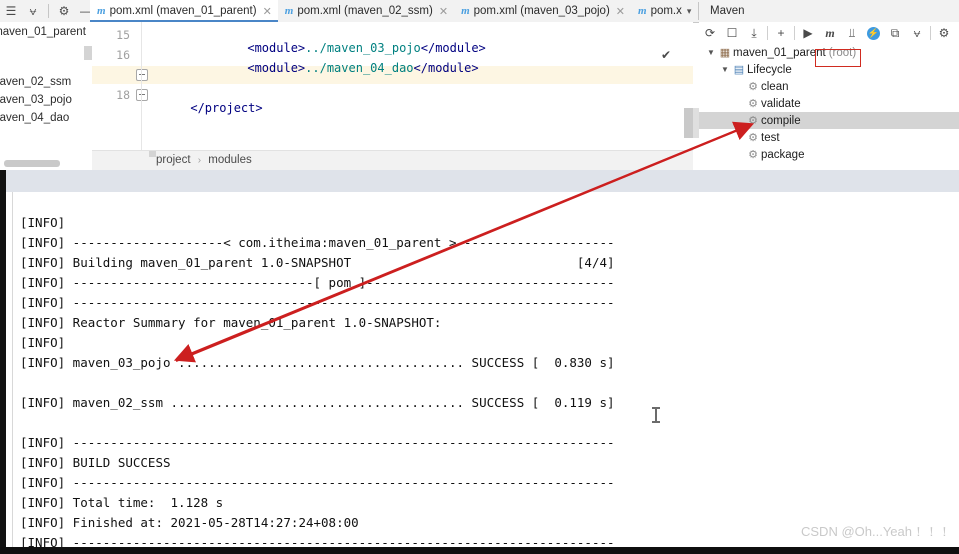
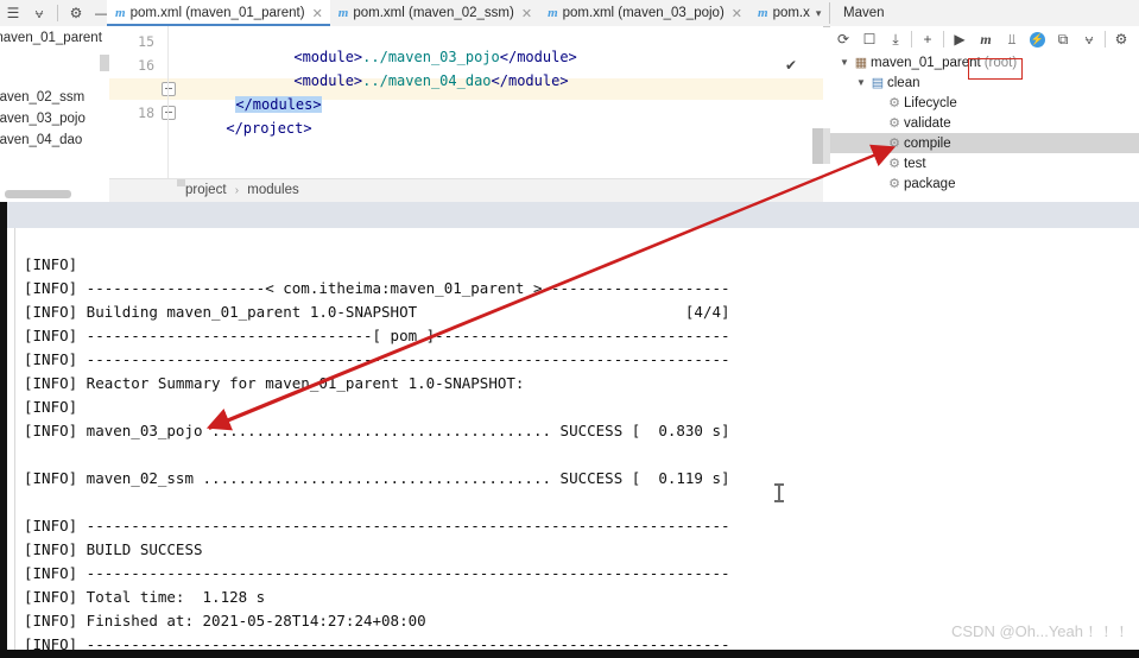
  ☰
  ⩝
  ⚙
  —
  m
  pom.xml (maven_01_parent)
  ✕
  m
  pom.xml (maven_02_ssm)
  ✕
  m
  pom.xml (maven_03_pojo)
  ✕
  m
  pom.x
  ▾
  Maven
  aven_01_parent
  aven_02_ssm
  aven_03_pojo
  aven_04_dao
  15
  16
  18
  <module>../maven_03_pojo</module>
  <module>../maven_04_dao</module>
+ </modules>
  </project>
  ✔
  project › modules
  ⟳
  ☐
  ⤓
  +
  ▶
  m
  ⫫
  ⚡
  ⧉
  ⩝
  ⚙
  ▼
  ▦
  maven_01_parent
  (root)
  ▼
  ▤
- Lifecycle
+ clean
  ⚙
- clean
+ Lifecycle
  ⚙
  validate
  ⚙
  compile
  ⚙
  test
  ⚙
  package
  [INFO]
  [INFO] --------------------< com.itheima:maven_01_parent >--------------------
  [INFO] Building maven_01_parent 1.0-SNAPSHOT [4/4]
  [INFO] --------------------------------[ pom---------------------------------
  [INFO] -----------------------------------------------------------------------
  [INFO] Reactor Summary for maven1_parent 1.0-SNAPSHOT:
  [INFO]
  [INFO] maven_03_pojo ...................................... SUCCESS [ 0.830 s]
  [INFO] maven_02_ssm ....................................... SUCCESS [ 0.119 s]
  [INFO] ------------------------------------------------------------------------
  [INFO] BUILD SUCCESS
  [INFO] ------------------------------------------------------------------------
  [INFO] Total time: 1.128 s
  [INFO] Finished at: 2021-05-28T14:27:24+08:00
  [INFO] ------------------------------------------------------------------------
  CSDN @Oh...Yeah！！！
